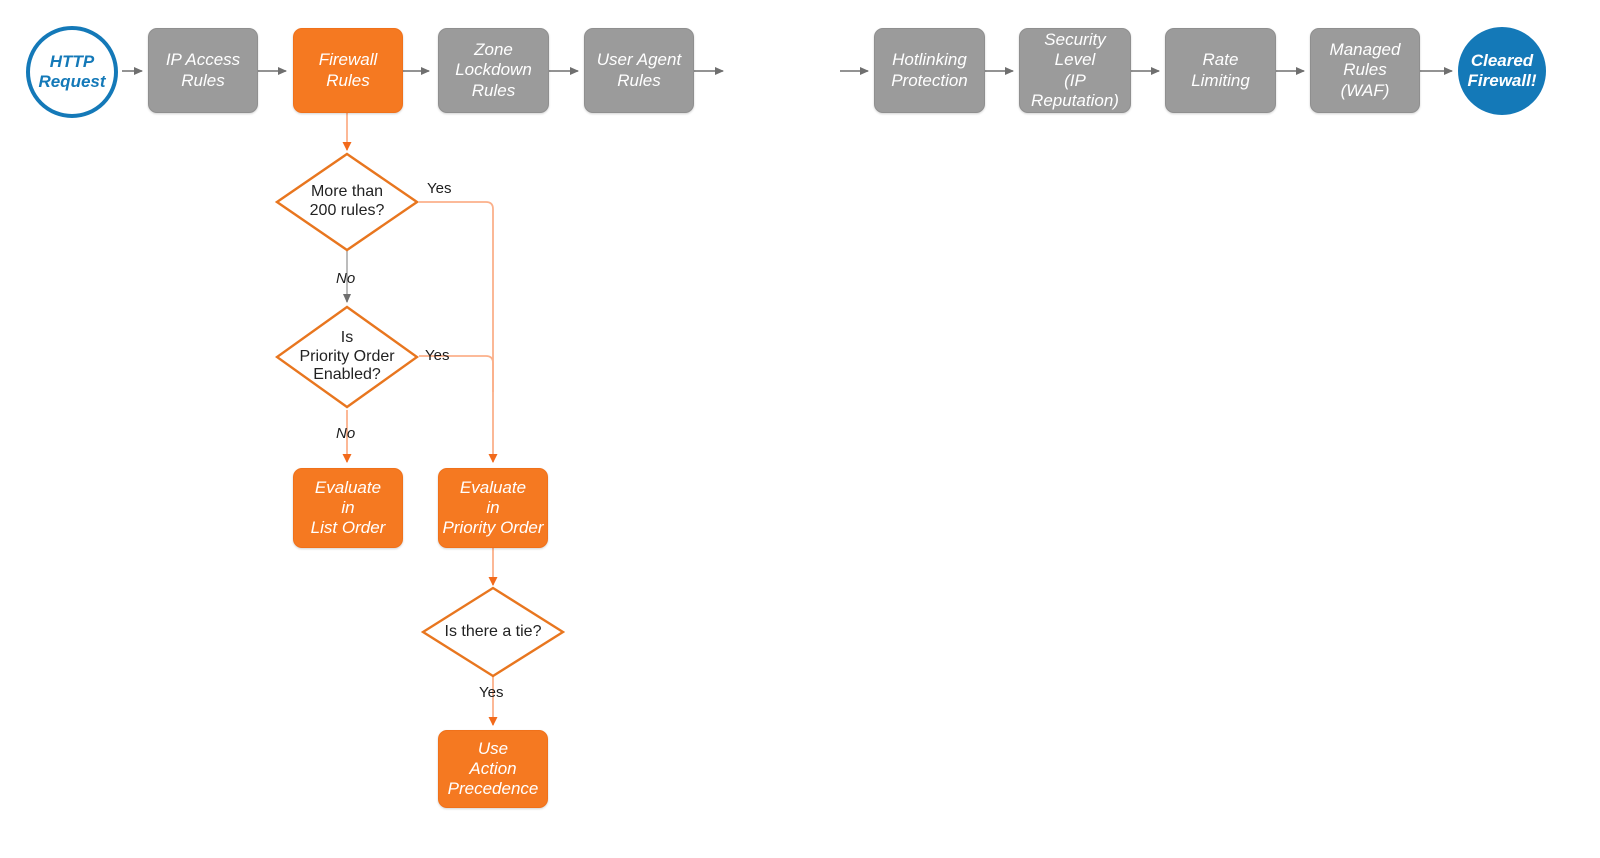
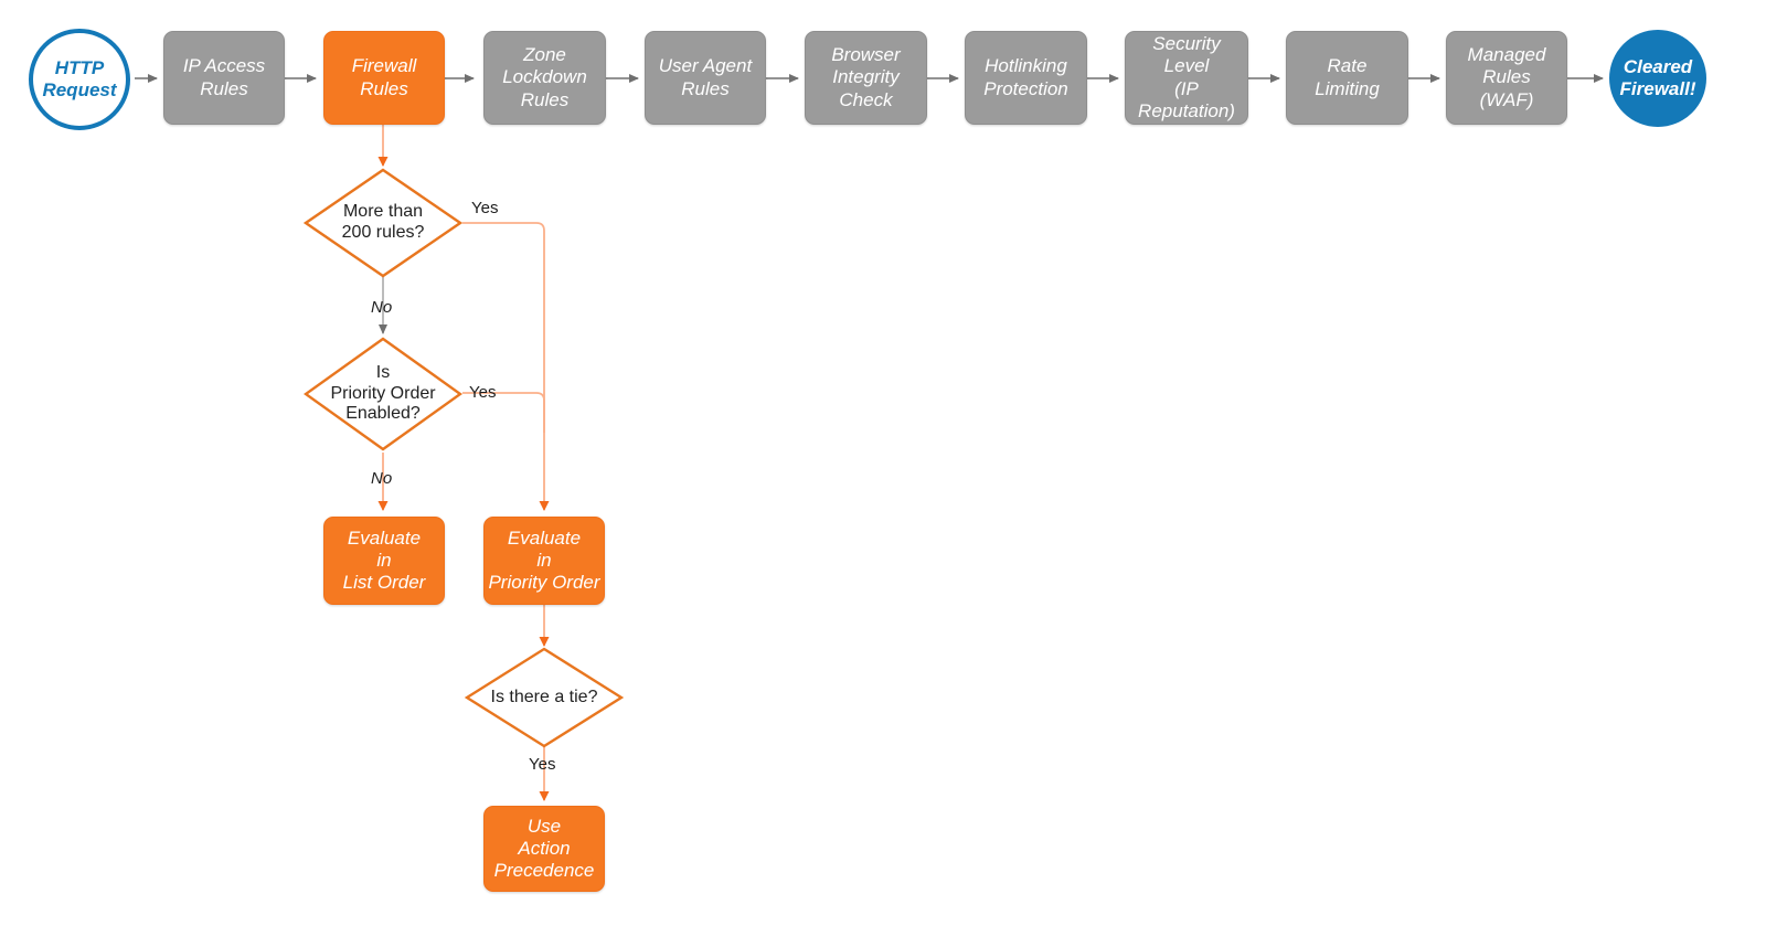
  HTTP
  Request
  IP Access
  Rules
  Firewall
  Rules
  Zone
  Lockdown
  Rules
  User Agent
  Rules
+ Browser
+ Integrity
+ Check
  Hotlinking
  Protection
  Security
  Level
  (IP Reputation)
  Rate
  Limiting
  Managed
  Rules
  (WAF)
  Cleared
  Firewall!
  More than
  200 rules?
  Is
  Priority Order
  Enabled?
  Is there a tie?
  Evaluate
  in
  List Order
  Evaluate
  in
  Priority Order
  Use
  Action
  Precedence
  Yes
  No
  Yes
  No
  Yes
